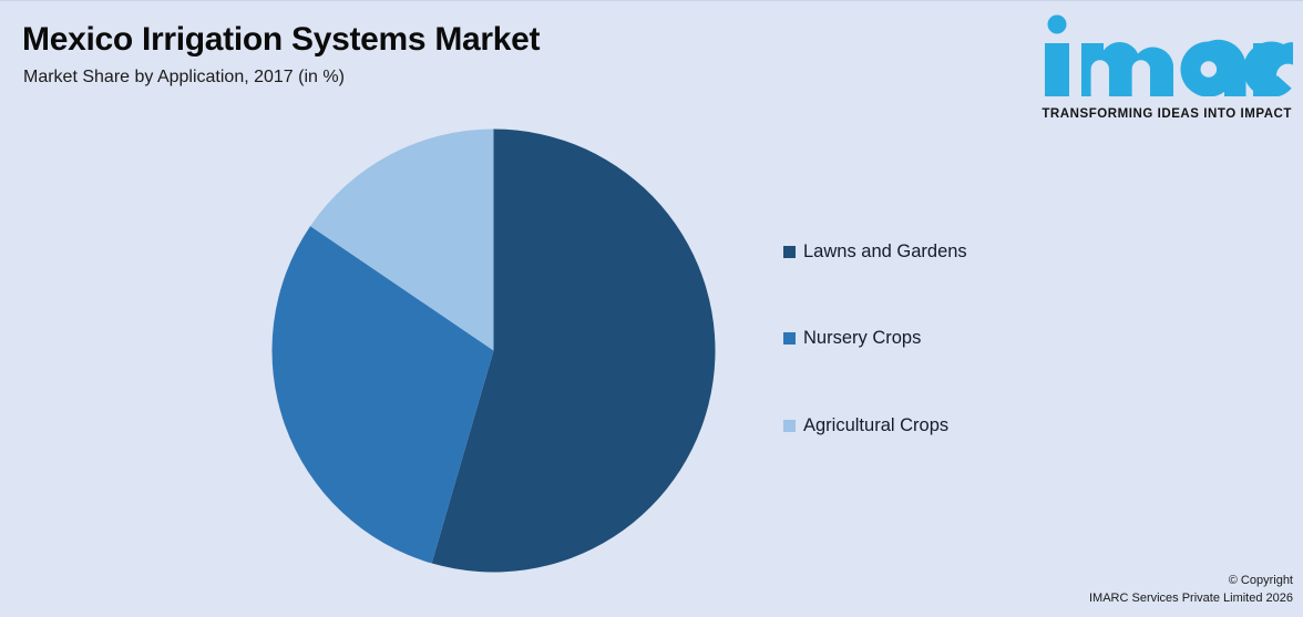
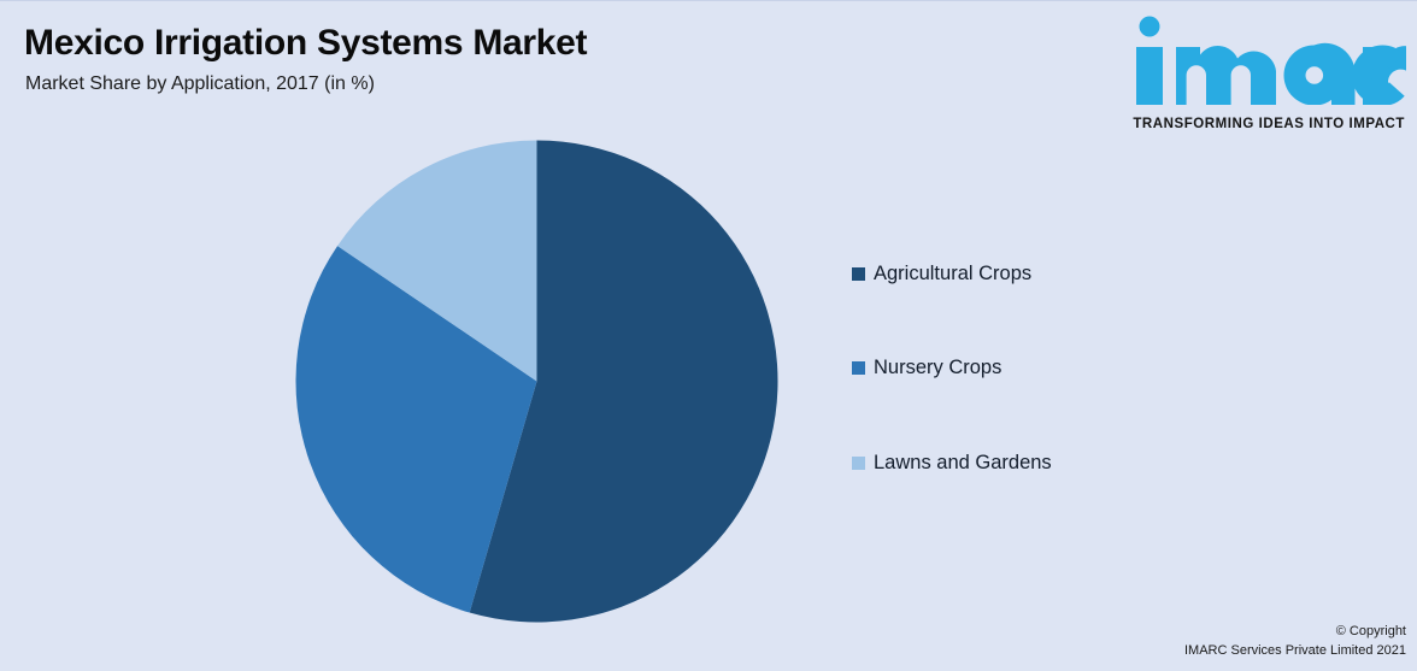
  Mexico Irrigation Systems Market
  Market Share by Application, 2017 (in %)
  TRANSFORMING IDEAS INTO IMPACT
- Lawns and Gardens
+ Agricultural Crops
  Nursery Crops
- Agricultural Crops
+ Lawns and Gardens
  © Copyright
- IMARC Services Private Limited 2026
+ IMARC Services Private Limited 2021
